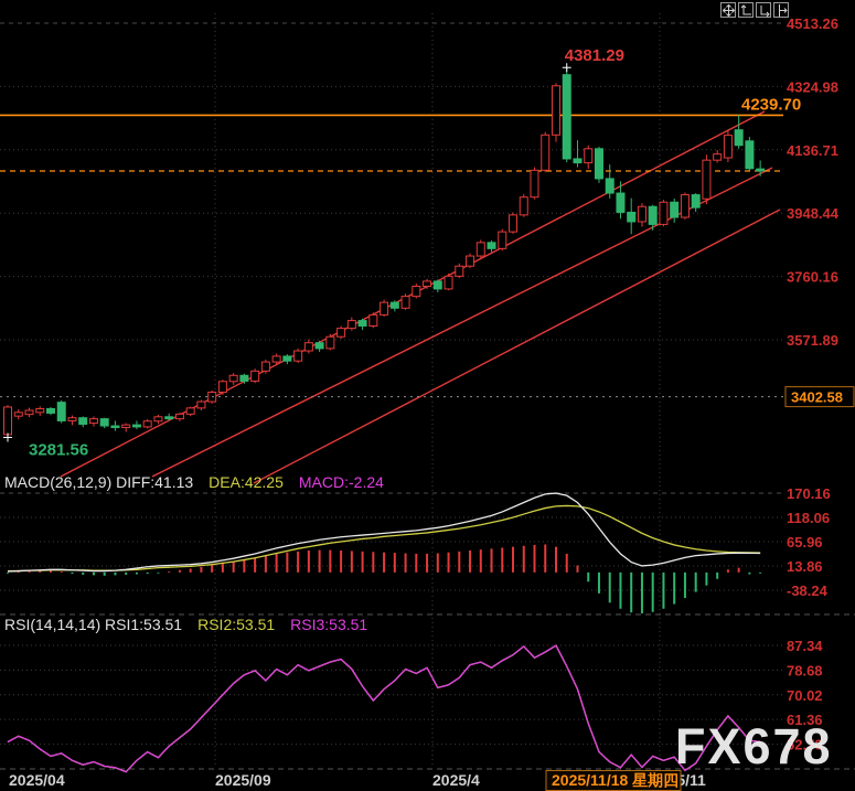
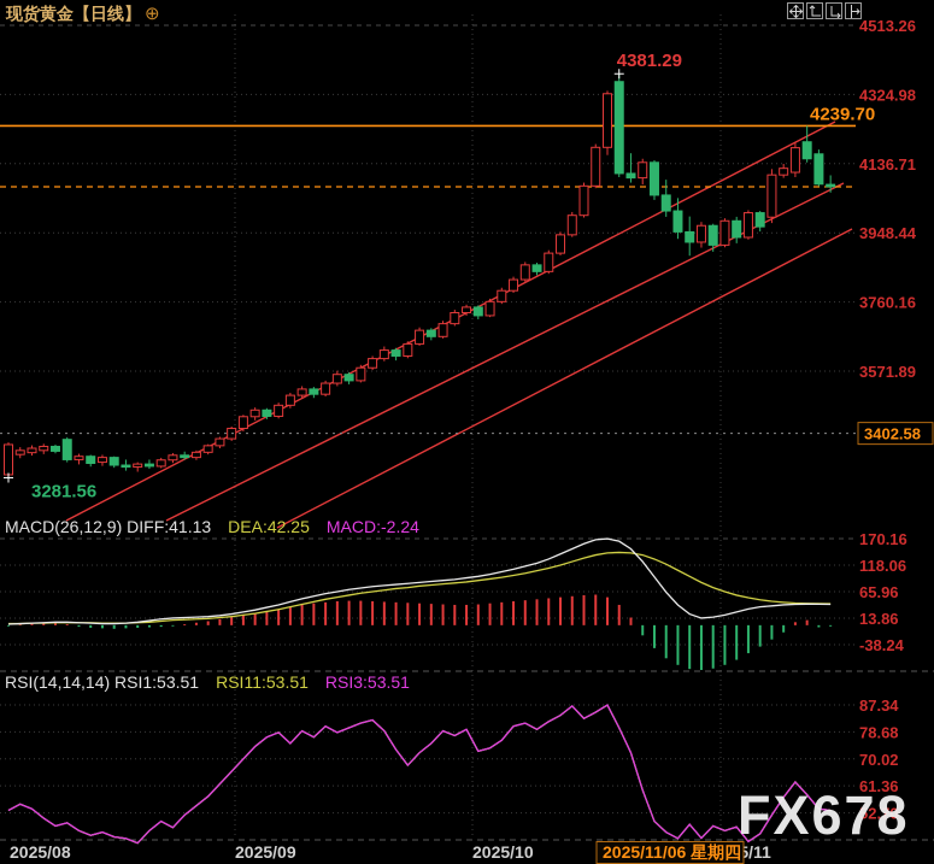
  4513.26
  4324.98
  4136.71
  3948.44
  3760.16
  3571.89
  170.16
  118.06
  65.96
  13.86
  -38.24
  87.34
  78.68
  70.02
  61.36
  52.70
  4239.70
  4381.29
  3281.56
- 2025/04
+ 2025/08
  2025/09
- 2025/4
+ 2025/10
  3402.58
- 2025/11/18 星期四
+ 2025/11/06 星期四
+ 现货黄金【日线】 ⊕
  MACD(26,12,9) DIFF:41.13 DEA:42.25 MACD:-2.24
- RSI(14,14,14) RSI1:53.51 RSI2:53.51 RSI3:53.51
+ RSI(14,14,14) RSI1:53.51 RSI11:53.51 RSI3:53.51
  FX678
